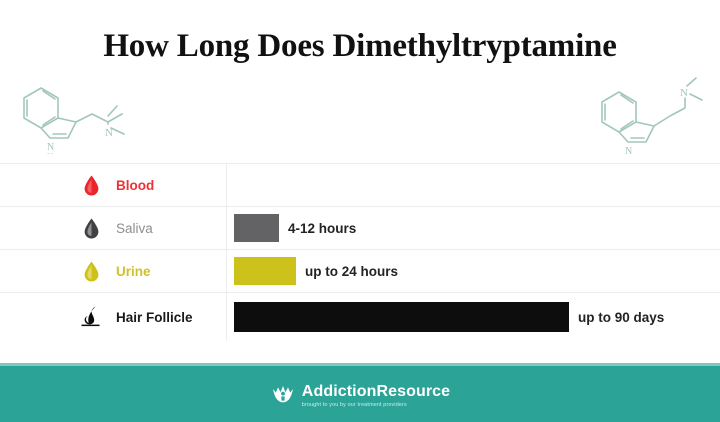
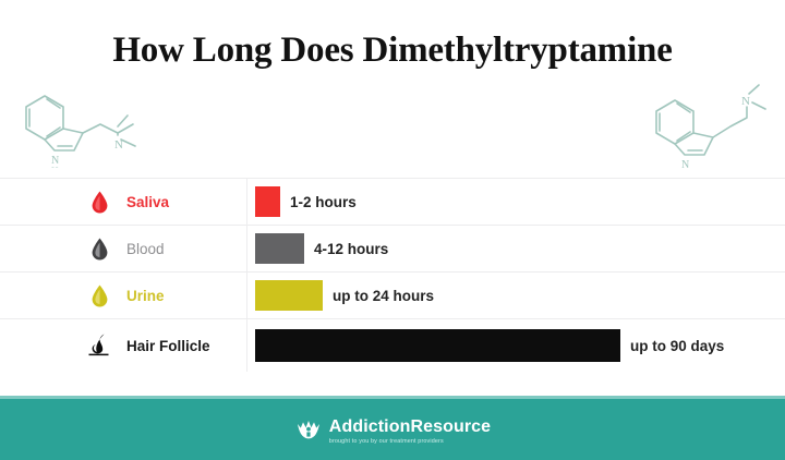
  N
  N
  How Long Does Dimethyltryptamine
  N
  N
- Blood
+ Saliva
+ 1-2 hours
- Saliva
+ Blood
  4-12 hours
  Urine
  up to 24 hours
  Hair Follicle
  up to 90 days
  AddictionResource
